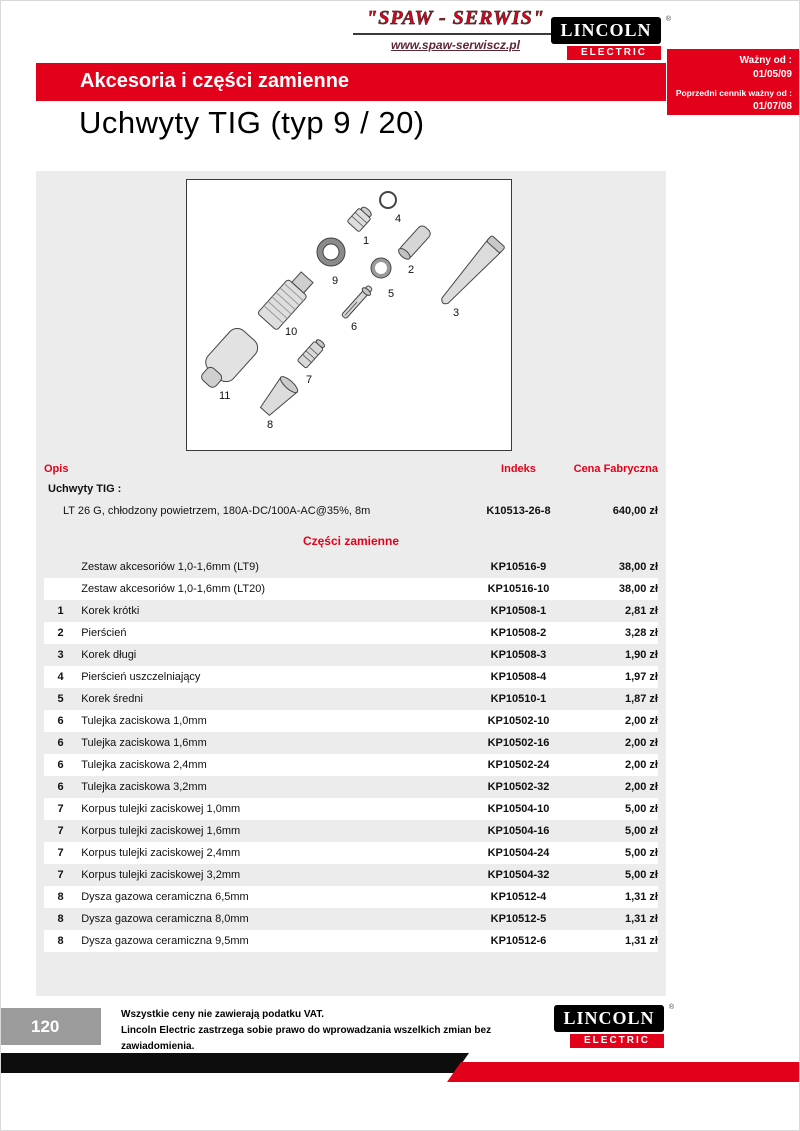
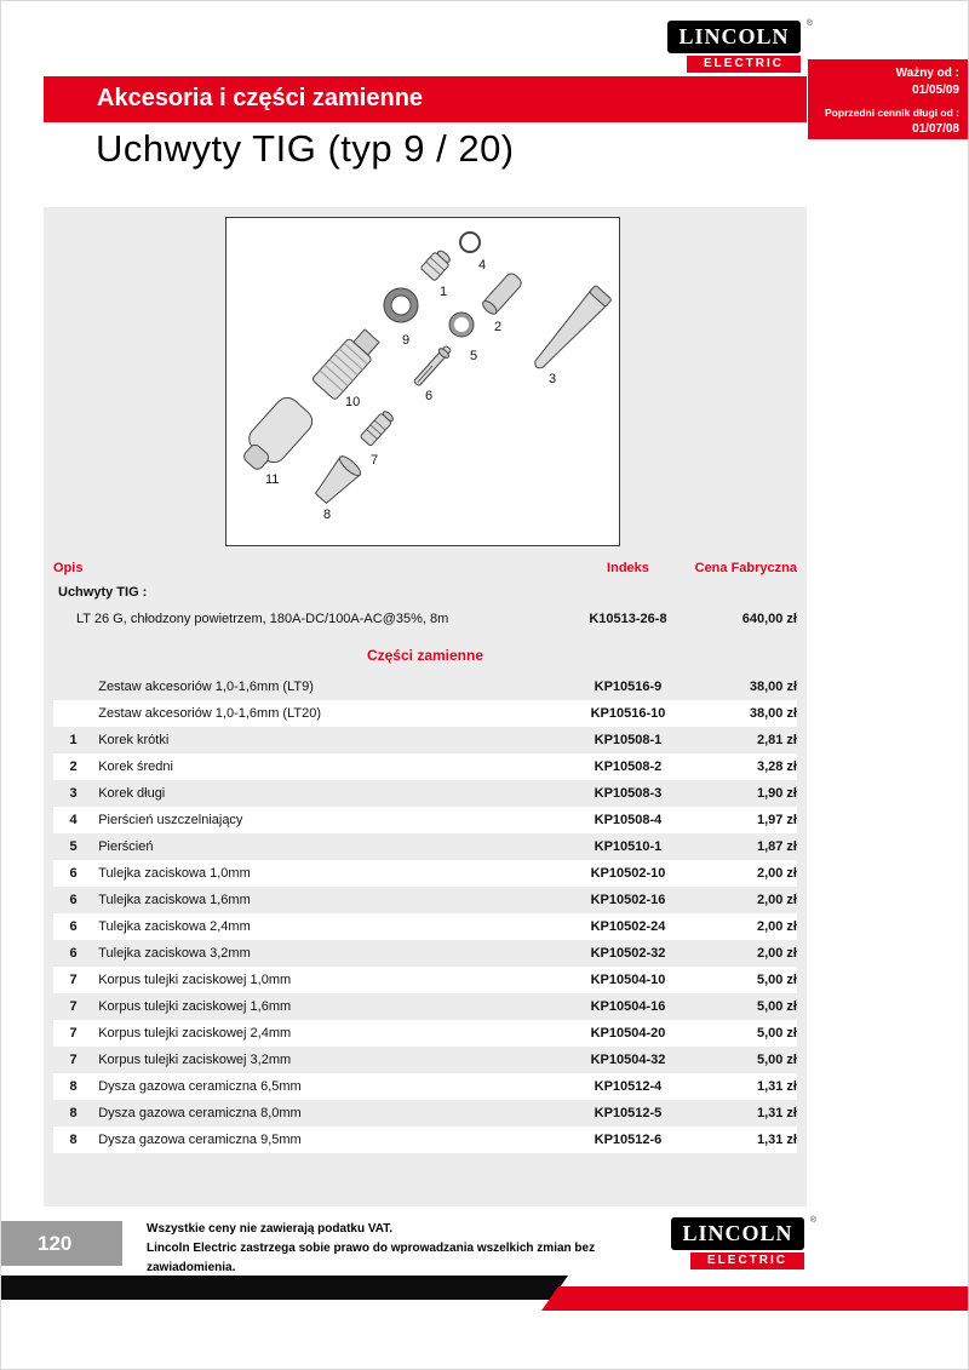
- "SPAW - SERWIS"
- www.spaw-serwiscz.pl
  LINCOLN
  ELECTRIC
  Ważny od :
  01/05/09
- Poprzedni cennik ważny od :
+ Poprzedni cennik długi od :
  01/07/08
  Akcesoria i części zamienne
  Uchwyty TIG (typ 9 / 20)
  4
  1
  2
  9
  5
  3
  6
  10
  7
  11
  8
  Opis	Indeks	Cena Fabryczna
  Uchwyty TIG :
  LT 26 G, chłodzony powietrzem, 180A-DC/100A-AC@35%, 8m	K10513-26-8	640,00 zł
  Części zamienne
  	Zestaw akcesoriów 1,0-1,6mm (LT9)	KP10516-9	38,00 zł
  	Zestaw akcesoriów 1,0-1,6mm (LT20)	KP10516-10	38,00 zł
  1	Korek krótki	KP10508-1	2,81 zł
- 2	Pierścień	KP10508-2	3,28 zł
+ 2	Korek średni	KP10508-2	3,28 zł
  3	Korek długi	KP10508-3	1,90 zł
  4	Pierścień uszczelniający	KP10508-4	1,97 zł
- 5	Korek średni	KP10510-1	1,87 zł
+ 5	Pierścień	KP10510-1	1,87 zł
  6	Tulejka zaciskowa 1,0mm	KP10502-10	2,00 zł
  6	Tulejka zaciskowa 1,6mm	KP10502-16	2,00 zł
  6	Tulejka zaciskowa 2,4mm	KP10502-24	2,00 zł
  6	Tulejka zaciskowa 3,2mm	KP10502-32	2,00 zł
  7	Korpus tulejki zaciskowej 1,0mm	KP10504-10	5,00 zł
  7	Korpus tulejki zaciskowej 1,6mm	KP10504-16	5,00 zł
- 7	Korpus tulejki zaciskowej 2,4mm	KP10504-24	5,00 zł
+ 7	Korpus tulejki zaciskowej 2,4mm	KP10504-20	5,00 zł
  7	Korpus tulejki zaciskowej 3,2mm	KP10504-32	5,00 zł
  8	Dysza gazowa ceramiczna 6,5mm	KP10512-4	1,31 zł
  8	Dysza gazowa ceramiczna 8,0mm	KP10512-5	1,31 zł
  8	Dysza gazowa ceramiczna 9,5mm	KP10512-6	1,31 zł
  120
  Wszystkie ceny nie zawierają podatku VAT.
  Lincoln Electric zastrzega sobie prawo do wprowadzania wszelkich zmian bez zawiadomienia.
  LINCOLN
  ELECTRIC
